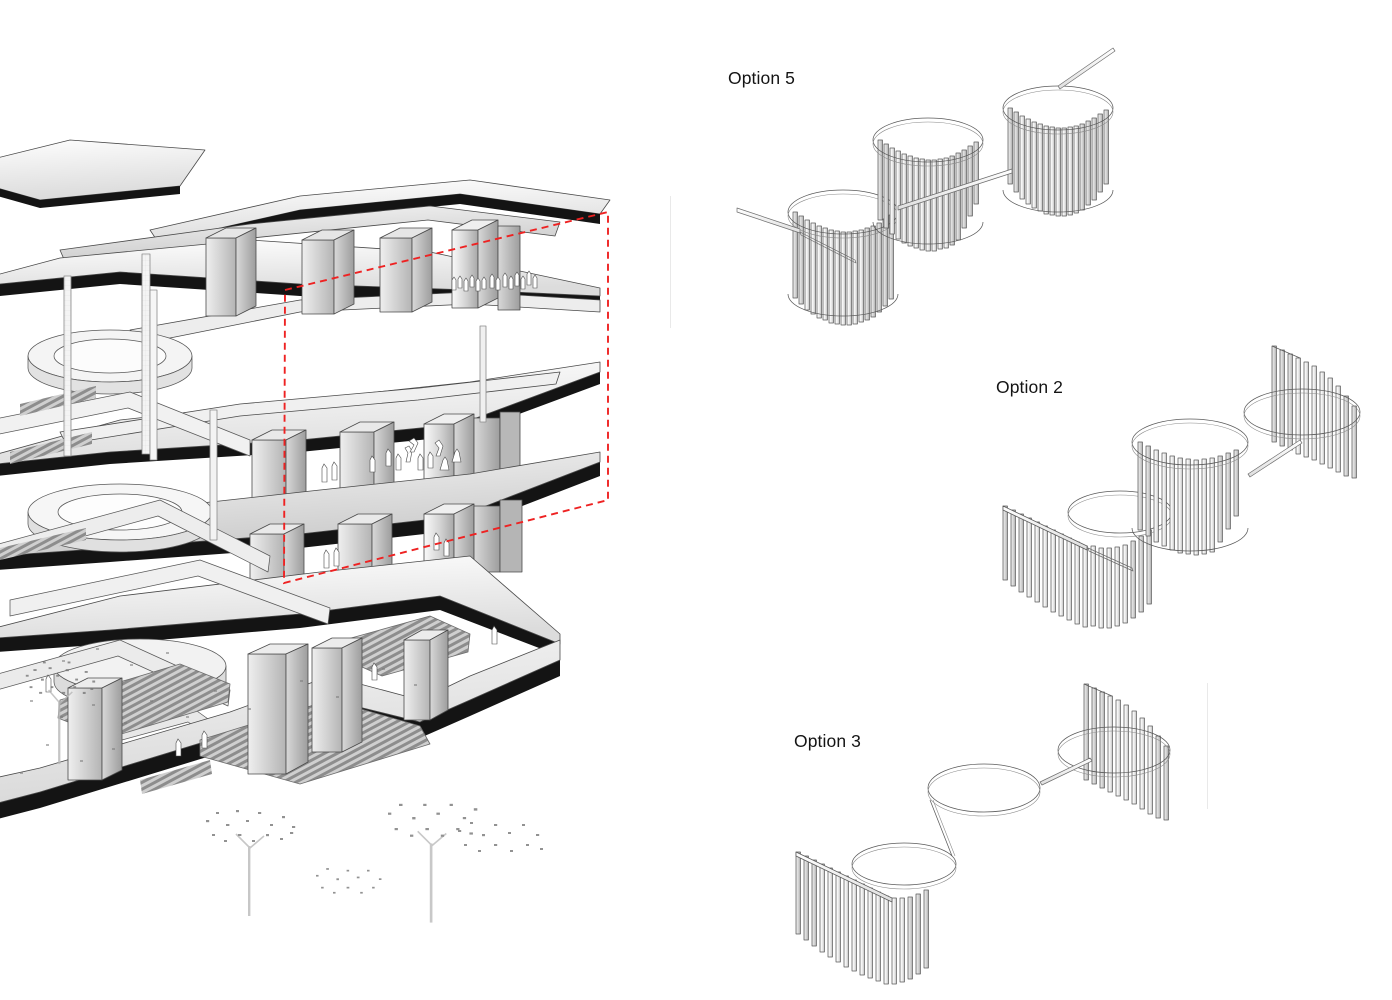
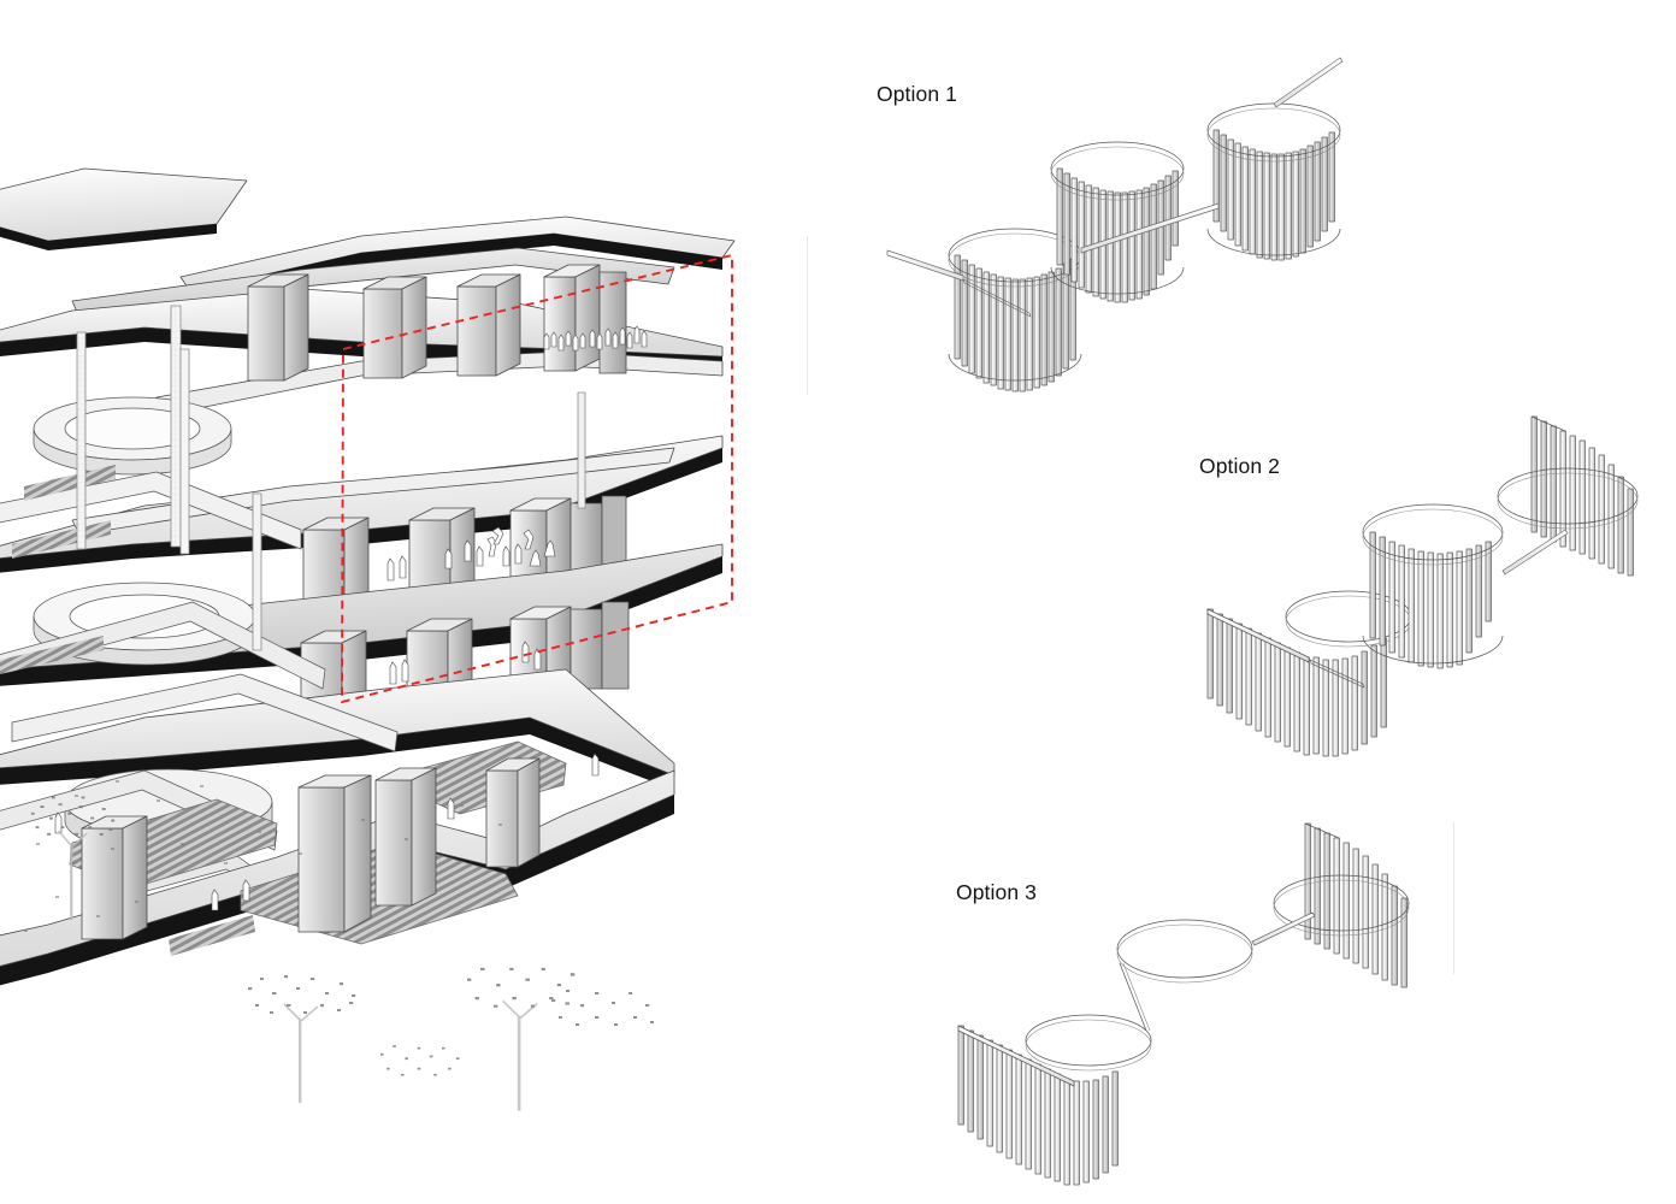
- Option 5
+ Option 1
  Option 2
  Option 3
